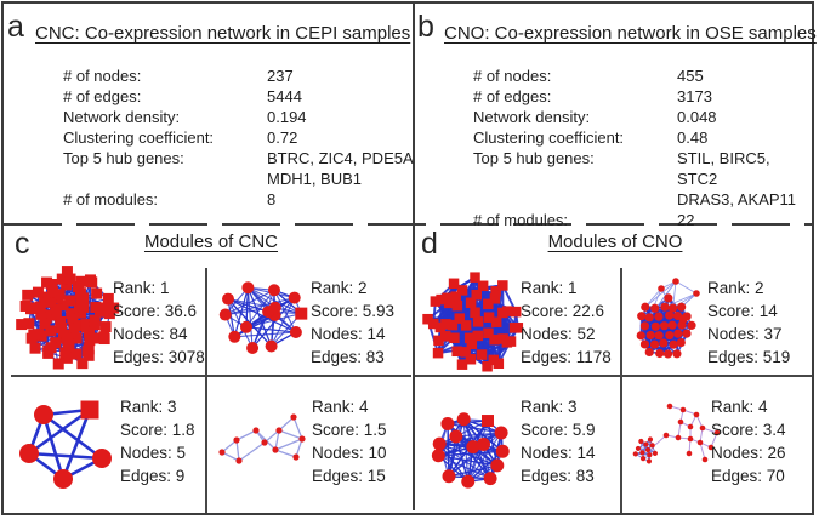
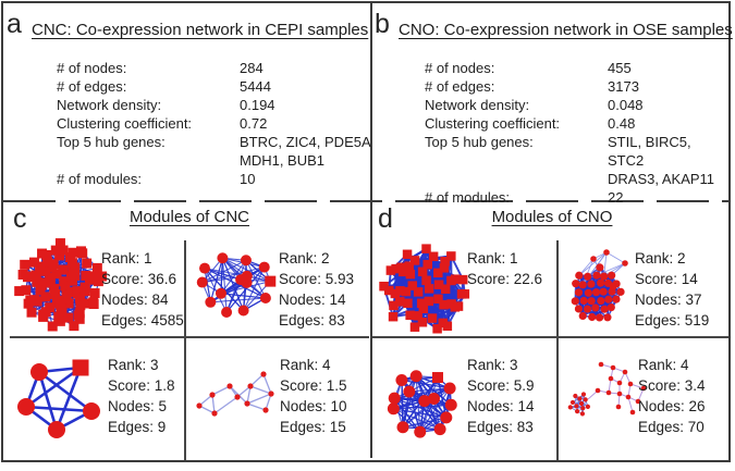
  a
  CNC: Co-expression network in CEPI samples
  # of nodes:
- 237
+ 284
  # of edges:
  5444
  Network density:
  0.194
  Clustering coefficient:
  0.72
  Top 5 hub genes:
  BTRC, ZIC4, PDE5A
  MDH1, BUB1
  # of modules:
- 8
+ 10
  b
  CNO: Co-expression network in OSE samples
  # of nodes:
  455
  # of edges:
  3173
  Network density:
  0.048
  Clustering coefficient:
  0.48
  Top 5 hub genes:
  STIL, BIRC5, STC2
  DRAS3, AKAP11
  # of modules:
  22
  c
  Modules of CNC
  Rank: 1
  Score: 36.6
  Nodes: 84
- Edges: 3078
+ Edges: 4585
  Rank: 2
  Score: 5.93
  Nodes: 14
  Edges: 83
  Rank: 3
  Score: 1.8
  Nodes: 5
  Edges: 9
  Rank: 4
  Score: 1.5
  Nodes: 10
  Edges: 15
  d
  Modules of CNO
  Rank: 1
  Score: 22.6
- Nodes: 52
- Edges: 1178
  Rank: 2
  Score: 14
  Nodes: 37
  Edges: 519
  Rank: 3
  Score: 5.9
  Nodes: 14
  Edges: 83
  Rank: 4
  Score: 3.4
  Nodes: 26
  Edges: 70
